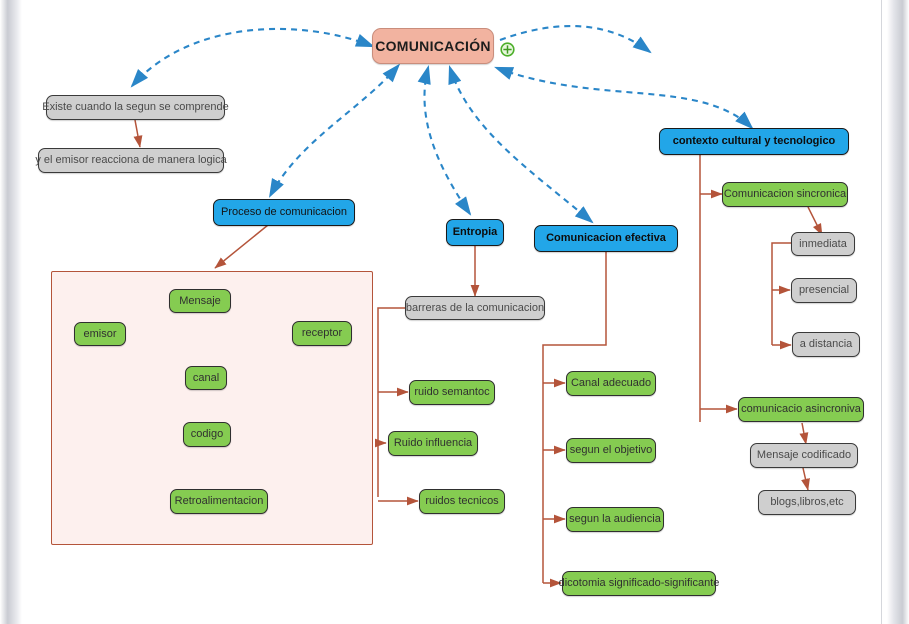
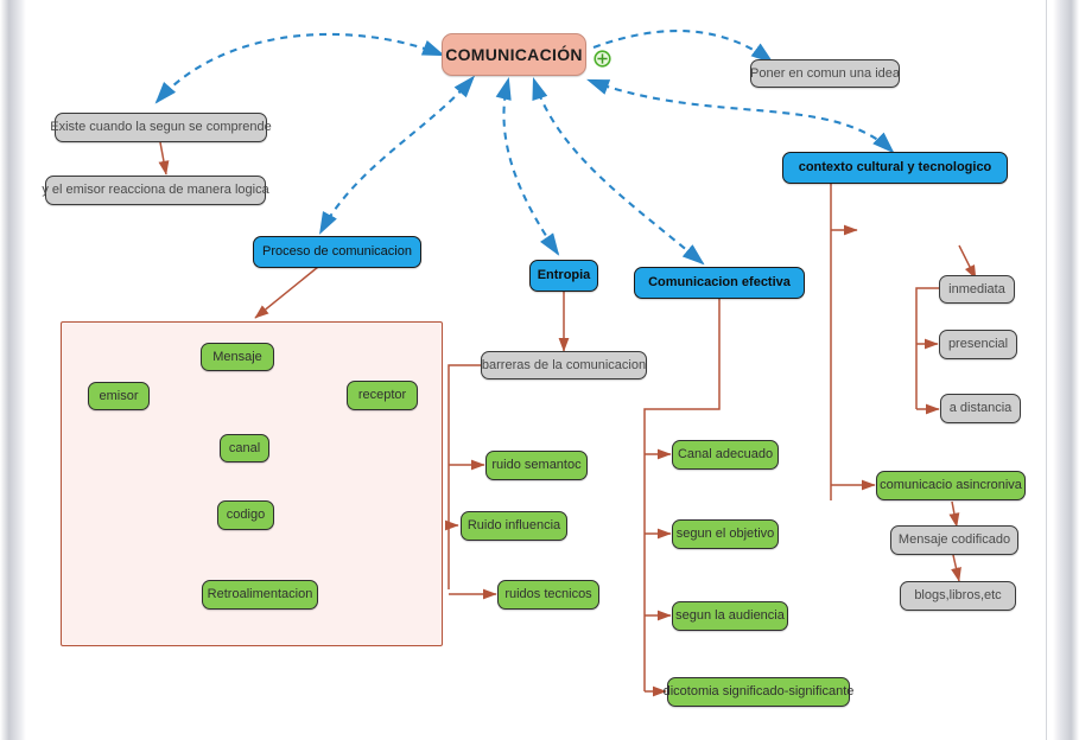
  COMUNICACIÓN
+ Poner en comun una idea
  Existe cuando la segun se comprende
  y el emisor reacciona de manera logica
  Proceso de comunicacion
  Entropia
  Comunicacion efectiva
  contexto cultural y tecnologico
  Mensaje
  emisor
  receptor
  canal
  codigo
  Retroalimentacion
  barreras de la comunicacion
  ruido semantoc
  Ruido influencia
  ruidos tecnicos
  Canal adecuado
  segun el objetivo
  segun la audiencia
  dicotomia significado-significante
- Comunicacion sincronica
  inmediata
  presencial
  a distancia
  comunicacio asincroniva
  Mensaje codificado
  blogs,libros,etc
